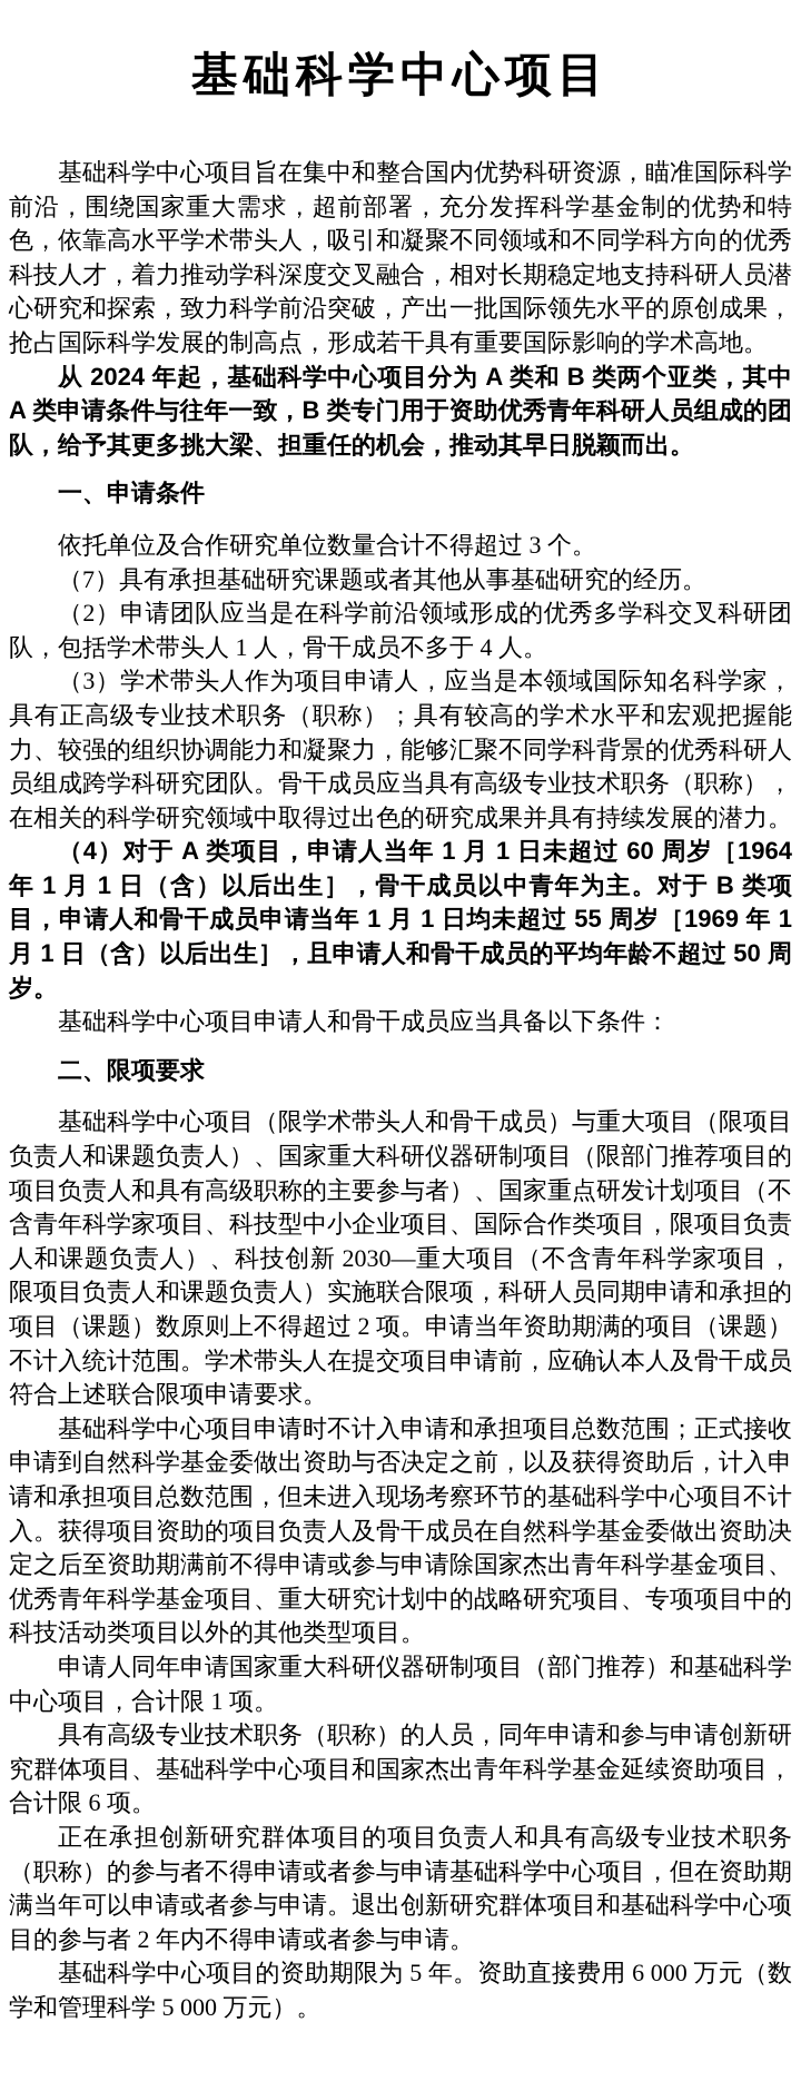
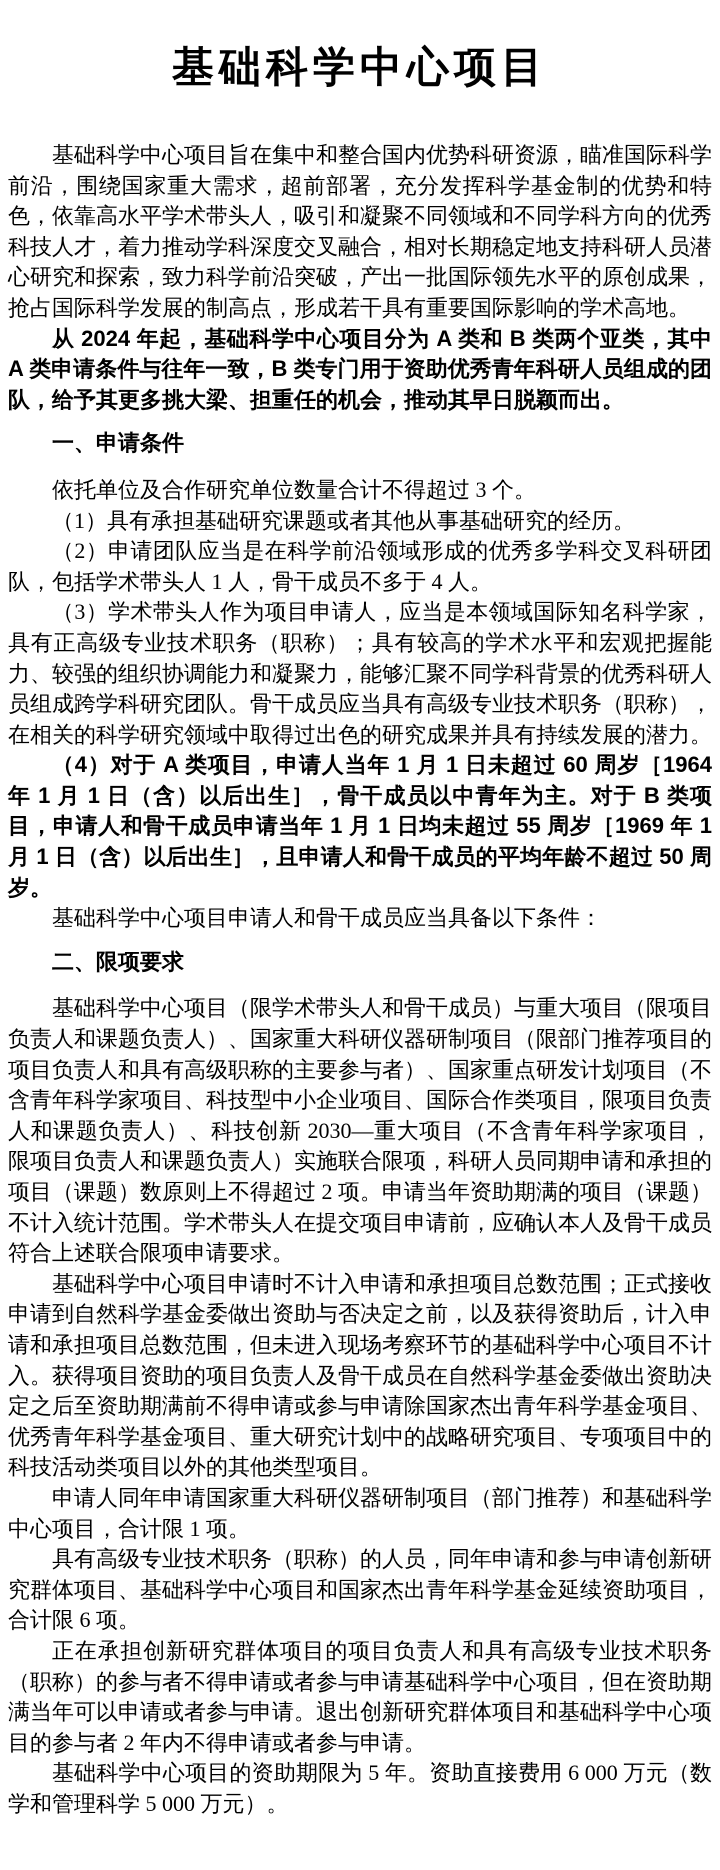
  基础科学中心项目
  基础科学中心项目旨在集中和整合国内优势科研资源，瞄准国际科学前沿，围绕国家重大需求，超前部署，充分发挥科学基金制的优势和特色，依靠高水平学术带头人，吸引和凝聚不同领域和不同学科方向的优秀科技人才，着力推动学科深度交叉融合，相对长期稳定地支持科研人员潜心研究和探索，致力科学前沿突破，产出一批国际领先水平的原创成果，抢占国际科学发展的制高点，形成若干具有重要国际影响的学术高地。
  从 2024 年起，基础科学中心项目分为 A 类和 B 类两个亚类，其中 A 类申请条件与往年一致，B 类专门用于资助优秀青年科研人员组成的团队，给予其更多挑大梁、担重任的机会，推动其早日脱颖而出。
  一、申请条件
  依托单位及合作研究单位数量合计不得超过 3 个。
- （7）具有承担基础研究课题或者其他从事基础研究的经历。
+ （1）具有承担基础研究课题或者其他从事基础研究的经历。
  （2）申请团队应当是在科学前沿领域形成的优秀多学科交叉科研团队，包括学术带头人 1 人，骨干成员不多于 4 人。
  （3）学术带头人作为项目申请人，应当是本领域国际知名科学家，具有正高级专业技术职务（职称）；具有较高的学术水平和宏观把握能力、较强的组织协调能力和凝聚力，能够汇聚不同学科背景的优秀科研人员组成跨学科研究团队。骨干成员应当具有高级专业技术职务（职称），在相关的科学研究领域中取得过出色的研究成果并具有持续发展的潜力。
  （4）对于 A 类项目，申请人当年 1 月 1 日未超过 60 周岁［1964 年 1 月 1 日（含）以后出生］，骨干成员以中青年为主。对于 B 类项目，申请人和骨干成员申请当年 1 月 1 日均未超过 55 周岁［1969 年 1 月 1 日（含）以后出生］，且申请人和骨干成员的平均年龄不超过 50 周岁。
  基础科学中心项目申请人和骨干成员应当具备以下条件：
  二、限项要求
  基础科学中心项目（限学术带头人和骨干成员）与重大项目（限项目负责人和课题负责人）、国家重大科研仪器研制项目（限部门推荐项目的项目负责人和具有高级职称的主要参与者）、国家重点研发计划项目（不含青年科学家项目、科技型中小企业项目、国际合作类项目，限项目负责人和课题负责人）、科技创新 2030—重大项目（不含青年科学家项目，限项目负责人和课题负责人）实施联合限项，科研人员同期申请和承担的项目（课题）数原则上不得超过 2 项。申请当年资助期满的项目（课题）不计入统计范围。学术带头人在提交项目申请前，应确认本人及骨干成员符合上述联合限项申请要求。
  基础科学中心项目申请时不计入申请和承担项目总数范围；正式接收申请到自然科学基金委做出资助与否决定之前，以及获得资助后，计入申请和承担项目总数范围，但未进入现场考察环节的基础科学中心项目不计入。获得项目资助的项目负责人及骨干成员在自然科学基金委做出资助决定之后至资助期满前不得申请或参与申请除国家杰出青年科学基金项目、优秀青年科学基金项目、重大研究计划中的战略研究项目、专项项目中的科技活动类项目以外的其他类型项目。
  申请人同年申请国家重大科研仪器研制项目（部门推荐）和基础科学中心项目，合计限 1 项。
  具有高级专业技术职务（职称）的人员，同年申请和参与申请创新研究群体项目、基础科学中心项目和国家杰出青年科学基金延续资助项目，合计限 6 项。
  正在承担创新研究群体项目的项目负责人和具有高级专业技术职务（职称）的参与者不得申请或者参与申请基础科学中心项目，但在资助期满当年可以申请或者参与申请。退出创新研究群体项目和基础科学中心项目的参与者 2 年内不得申请或者参与申请。
  基础科学中心项目的资助期限为 5 年。资助直接费用 6 000 万元（数学和管理科学 5 000 万元）。
